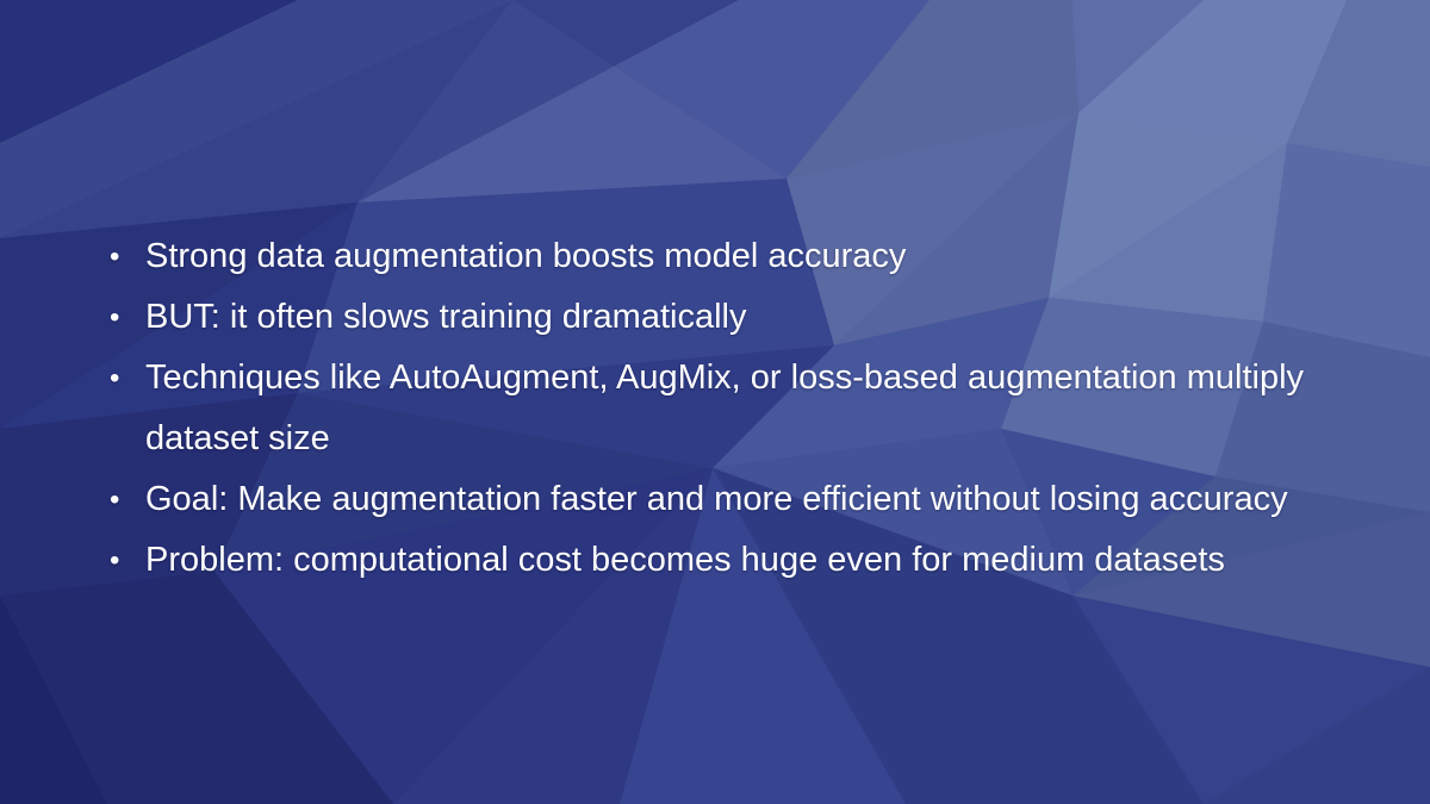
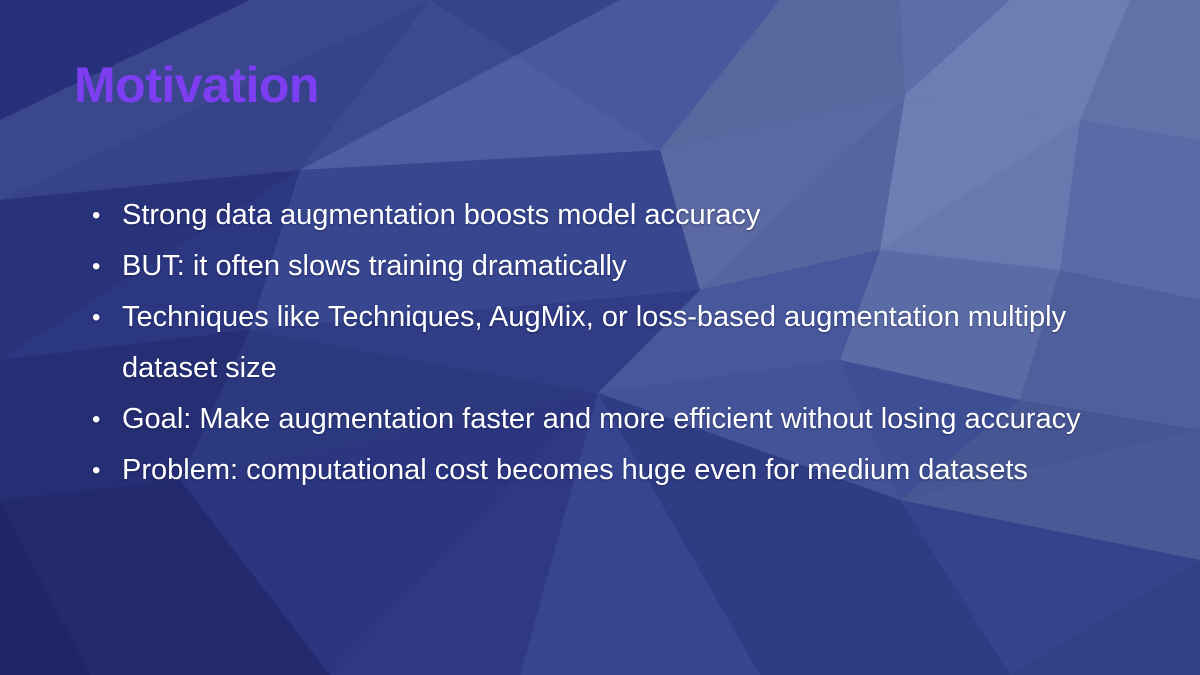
+ Motivation
  •
  Strong data augmentation boosts model accuracy
  •
  BUT: it often slows training dramatically
  •
- Techniques like AutoAugment, AugMix, or loss-based augmentation multiply dataset size
+ Techniques like Techniques, AugMix, or loss-based augmentation multiply dataset size
  •
  Goal: Make augmentation faster and more efficient without losing accuracy
  •
  Problem: computational cost becomes huge even for medium datasets
